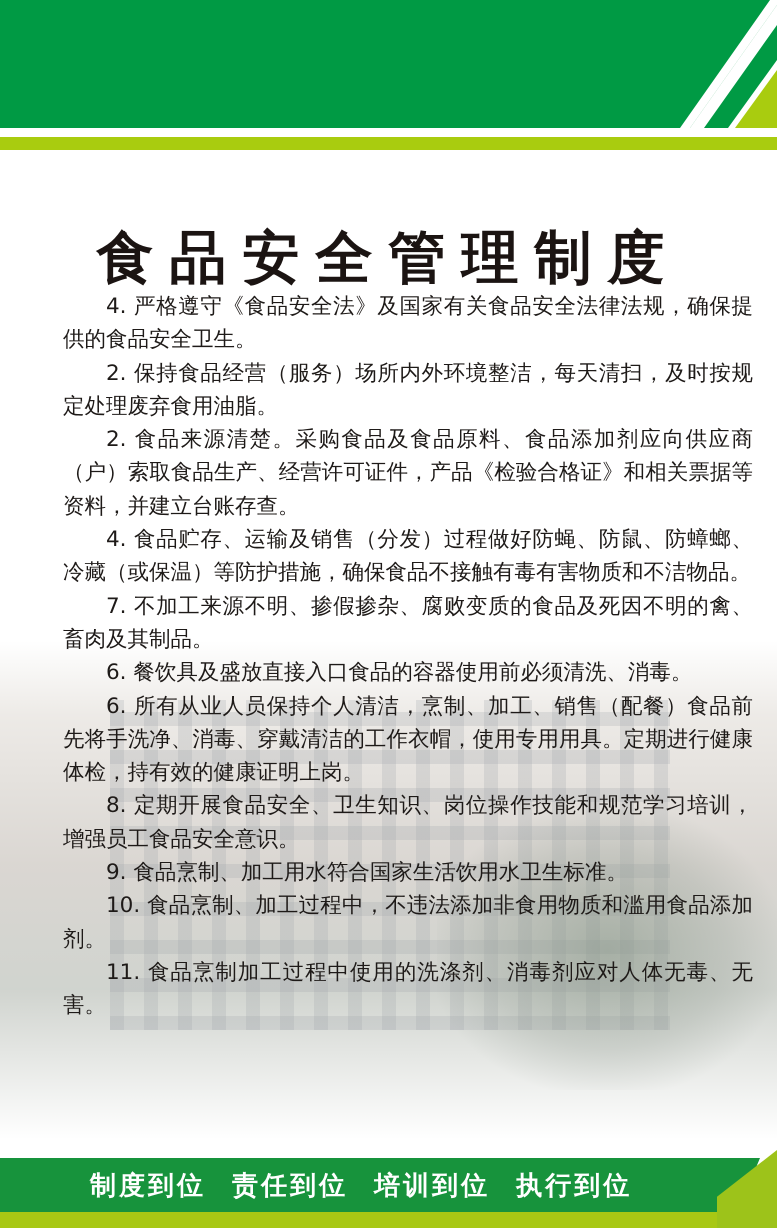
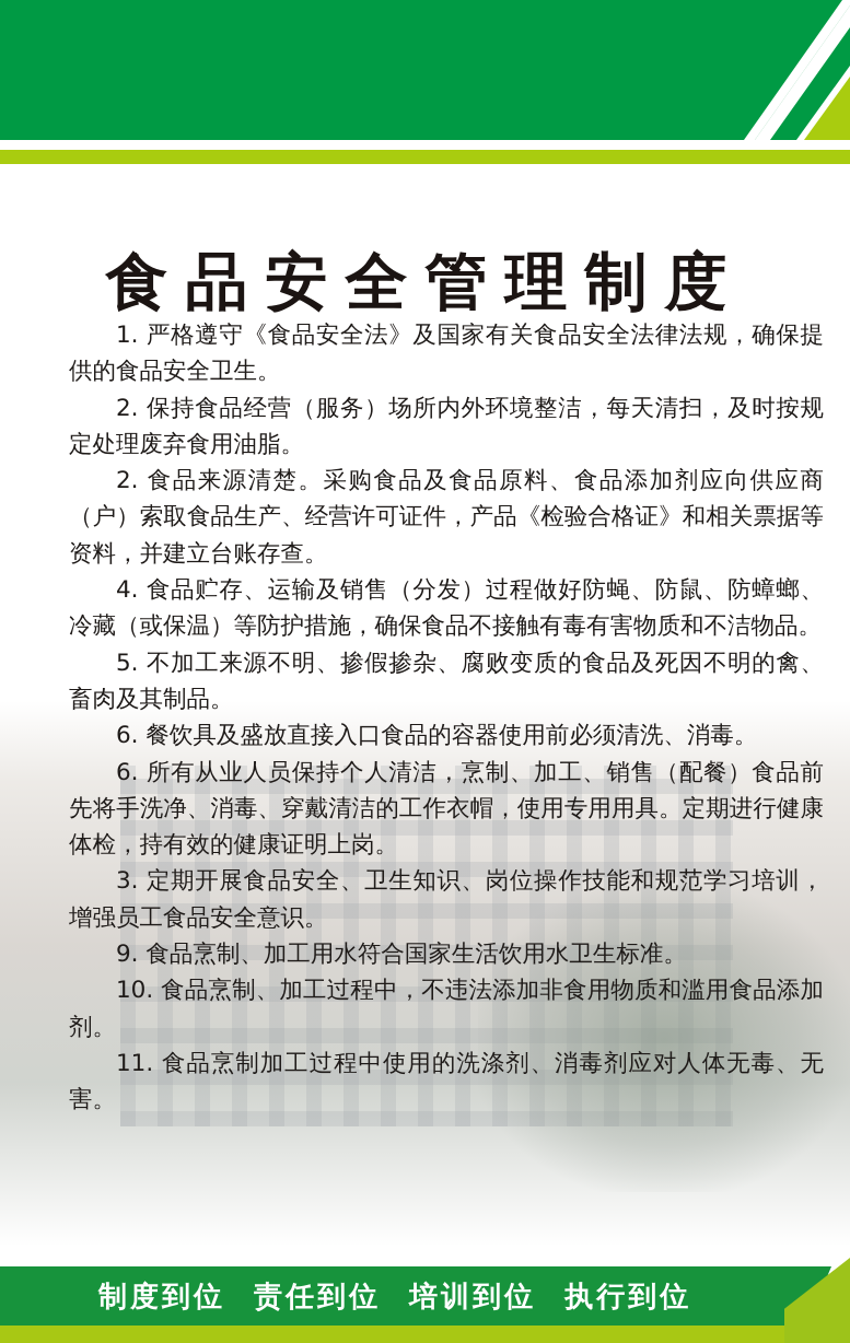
  食品安全管理制度
- 4. 严格遵守《食品安全法》及国家有关食品安全法律法规，确保提供的食品安全卫生。
+ 1. 严格遵守《食品安全法》及国家有关食品安全法律法规，确保提供的食品安全卫生。
  2. 保持食品经营（服务）场所内外环境整洁，每天清扫，及时按规定处理废弃食用油脂。
  2. 食品来源清楚。采购食品及食品原料、食品添加剂应向供应商（户）索取食品生产、经营许可证件，产品《检验合格证》和相关票据等资料，并建立台账存查。
  4. 食品贮存、运输及销售（分发）过程做好防蝇、防鼠、防蟑螂、冷藏（或保温）等防护措施，确保食品不接触有毒有害物质和不洁物品。
- 7. 不加工来源不明、掺假掺杂、腐败变质的食品及死因不明的禽、畜肉及其制品。
+ 5. 不加工来源不明、掺假掺杂、腐败变质的食品及死因不明的禽、畜肉及其制品。
  6. 餐饮具及盛放直接入口食品的容器使用前必须清洗、消毒。
  6. 所有从业人员保持个人清洁，烹制、加工、销售（配餐）食品前先将手洗净、消毒、穿戴清洁的工作衣帽，使用专用用具。定期进行健康体检，持有效的健康证明上岗。
- 8. 定期开展食品安全、卫生知识、岗位操作技能和规范学习培训，增强员工食品安全意识。
+ 3. 定期开展食品安全、卫生知识、岗位操作技能和规范学习培训，增强员工食品安全意识。
  9. 食品烹制、加工用水符合国家生活饮用水卫生标准。
  10. 食品烹制、加工过程中，不违法添加非食用物质和滥用食品添加剂。
  11. 食品烹制加工过程中使用的洗涤剂、消毒剂应对人体无毒、无害。
  制度到位 责任到位 培训到位 执行到位
